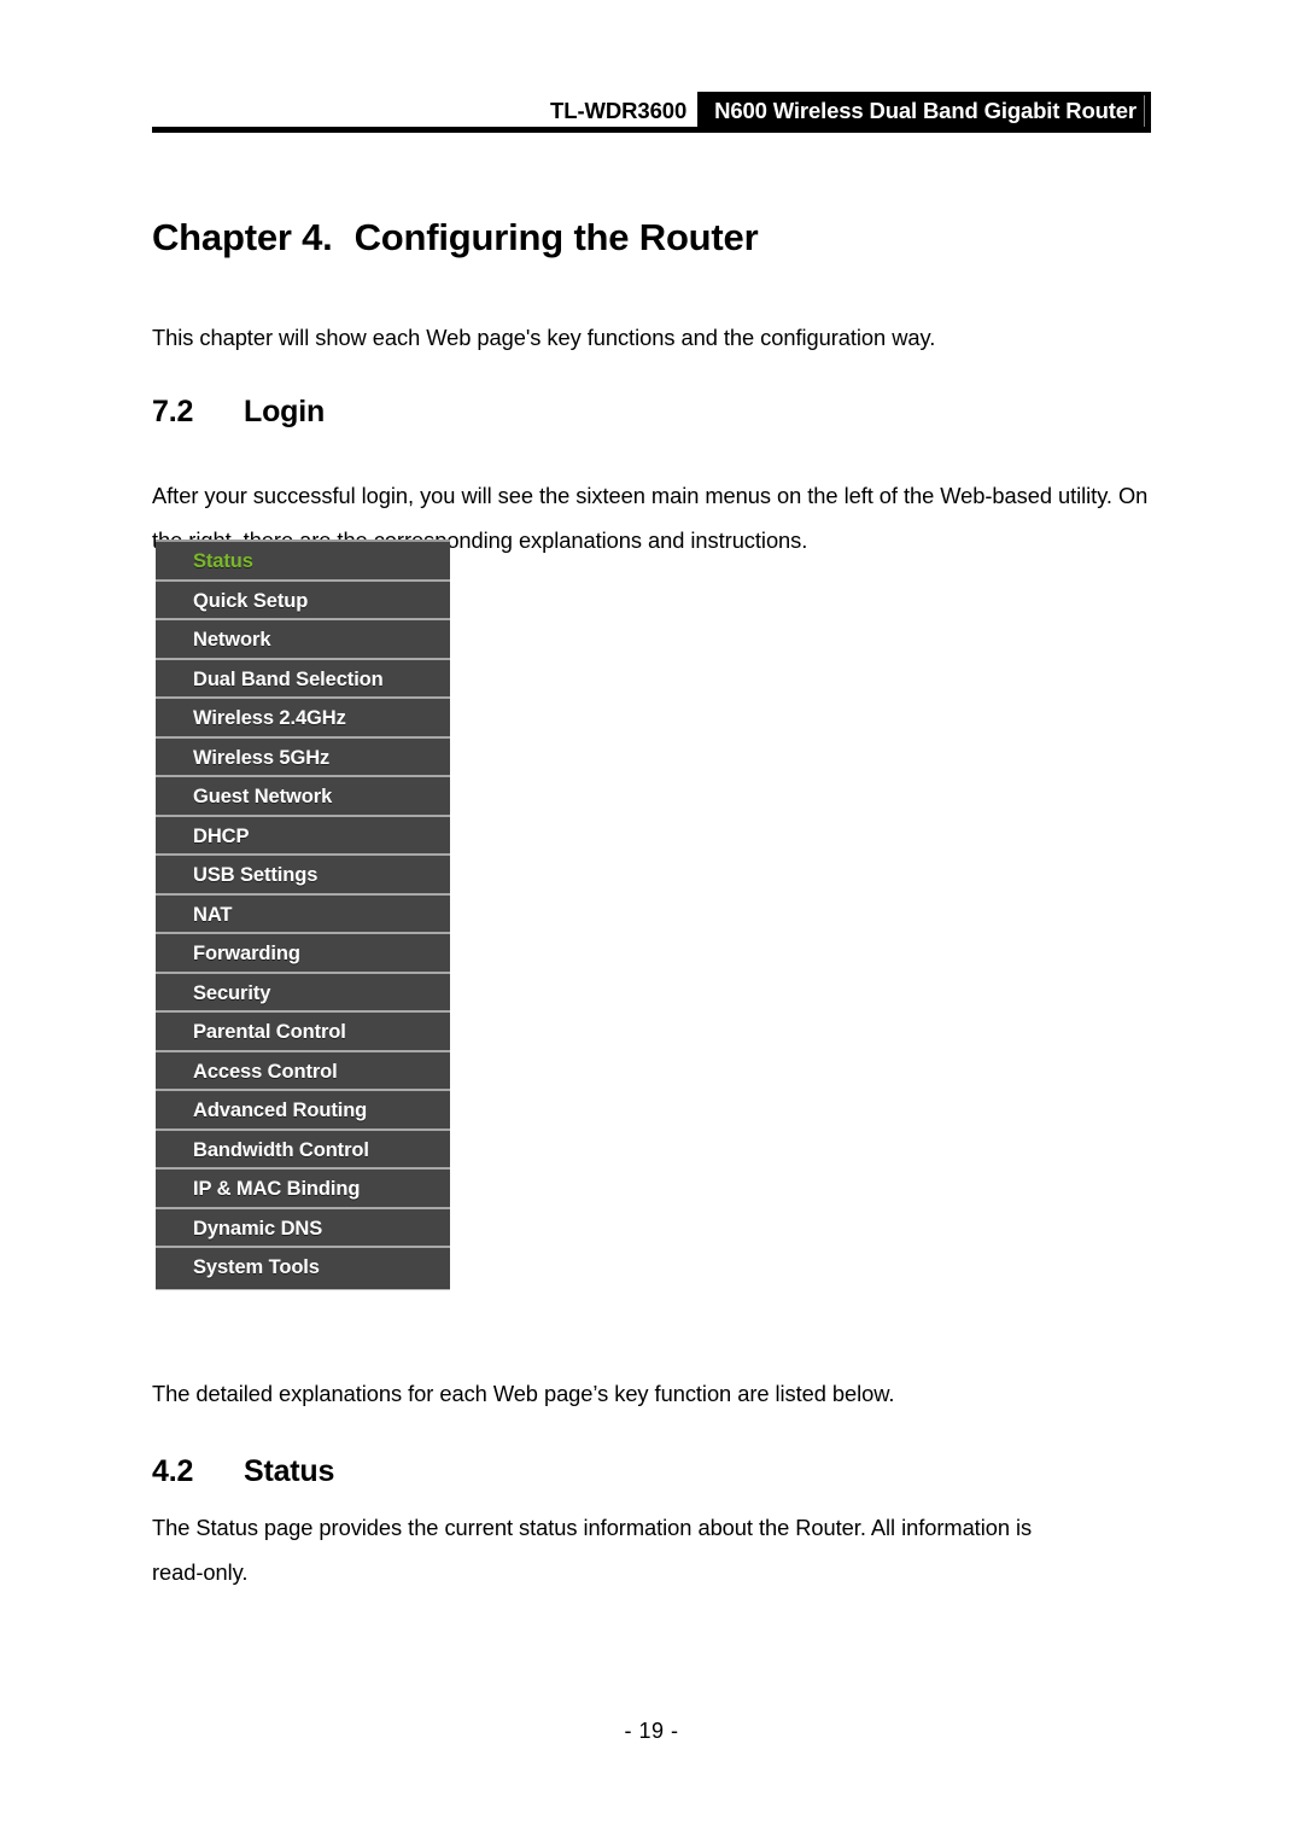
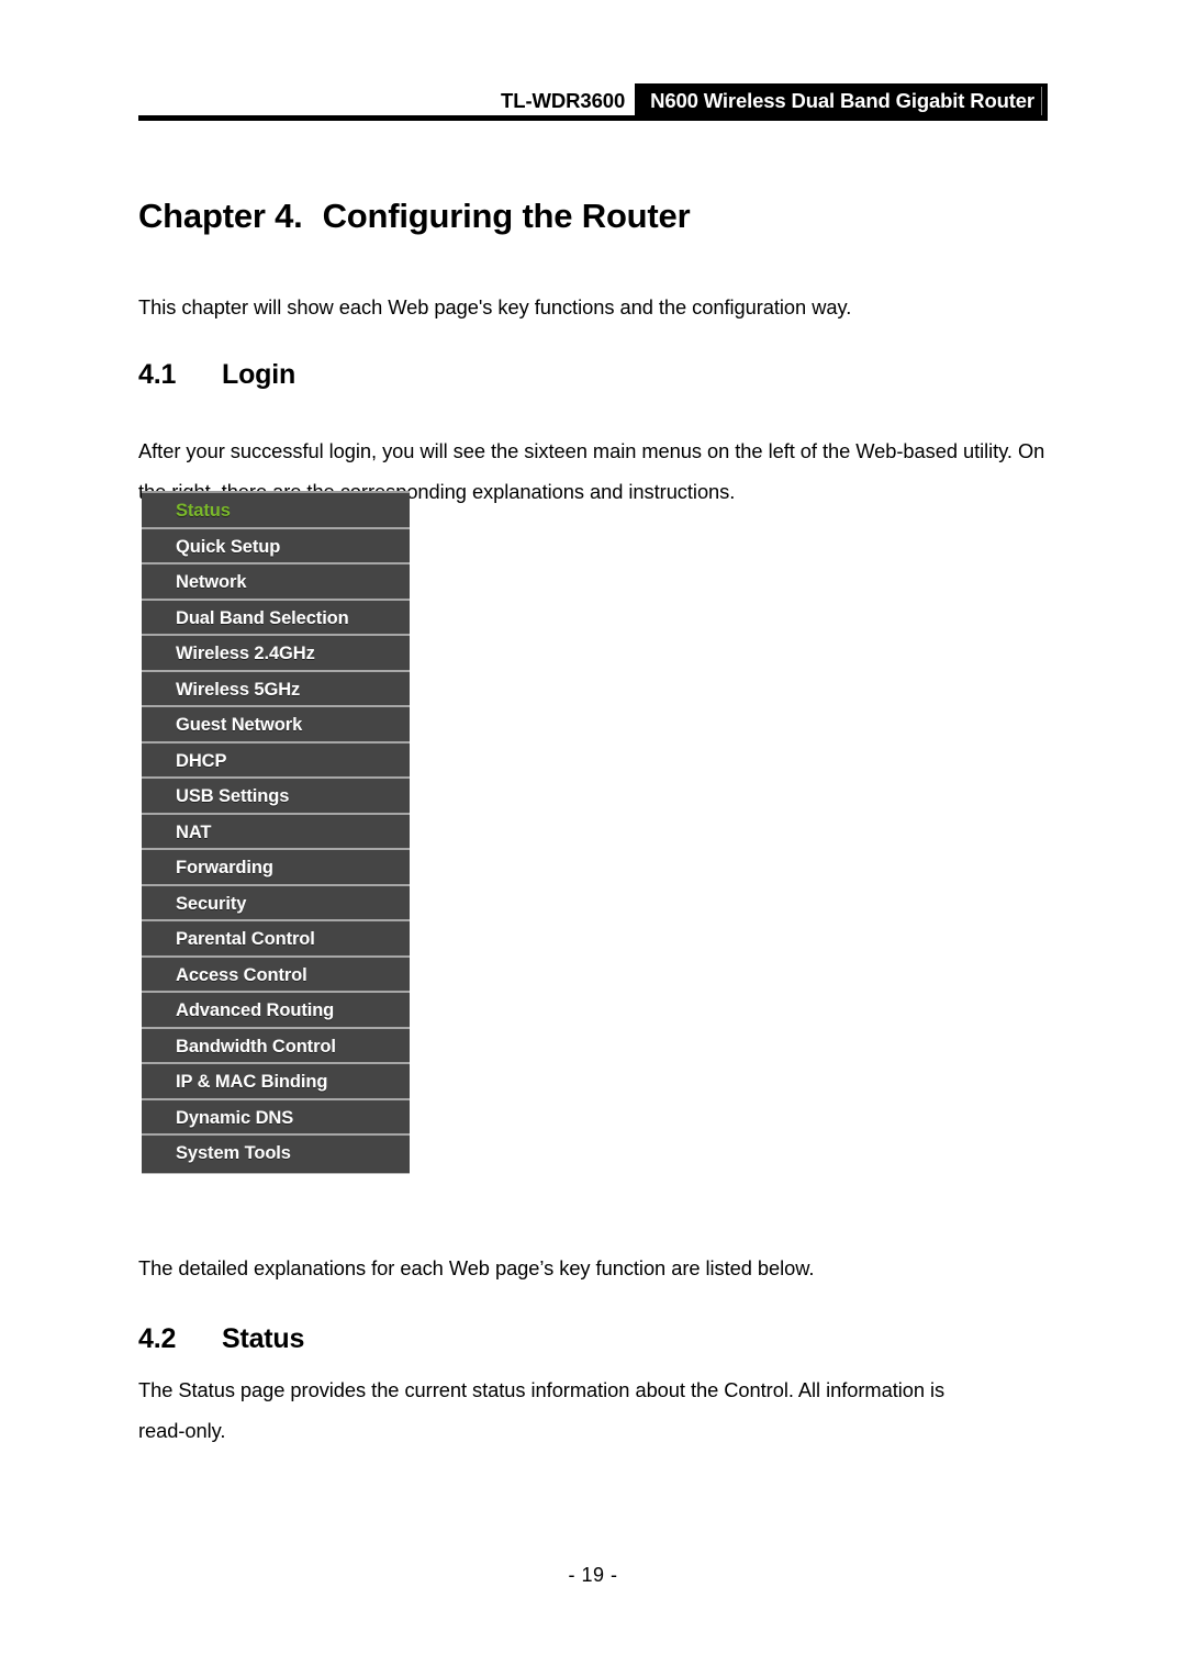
  TL-WDR3600
  N600 Wireless Dual Band Gigabit Router
  Chapter 4. Configuring the Router
  This chapter will show each Web page's key functions and the configuration way.
- 7.2
+ 4.1
  Login
  After your successful login, you will see the sixteen main menus on the left of the Web-based utility. On onding explanations and instructions.
  Status
  Quick Setup
  Network
  Dual Band Selection
  Wireless 2.4GHz
  Wireless 5GHz
  Guest Network
  DHCP
  USB Settings
  NAT
  Forwarding
  Security
  Parental Control
  Access Control
  Advanced Routing
  Bandwidth Control
  IP & MAC Binding
  Dynamic DNS
  System Tools
  The detailed explanations for each Web page’s key function are listed below.
  4.2
  Status
- The Status page provides the current status information about the Router. All information is
+ The Status page provides the current status information about the Control. All information is
  read-only.
  - 19 -
